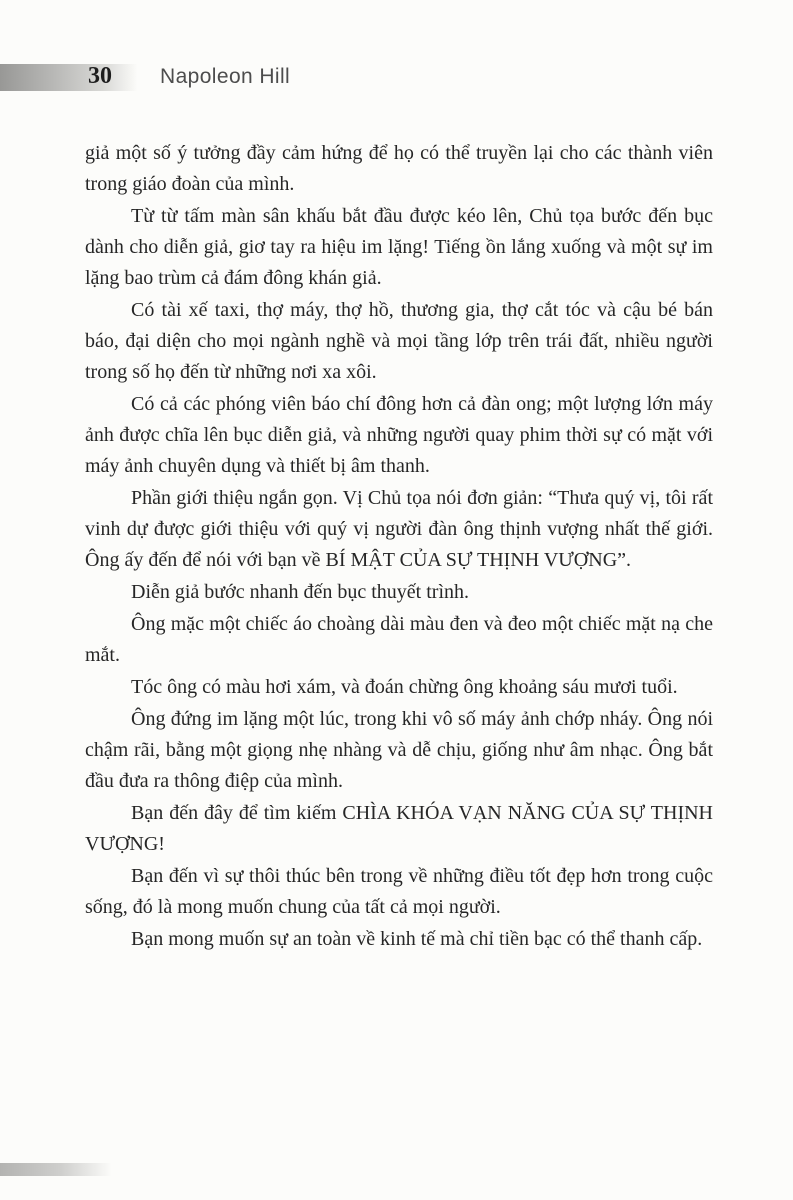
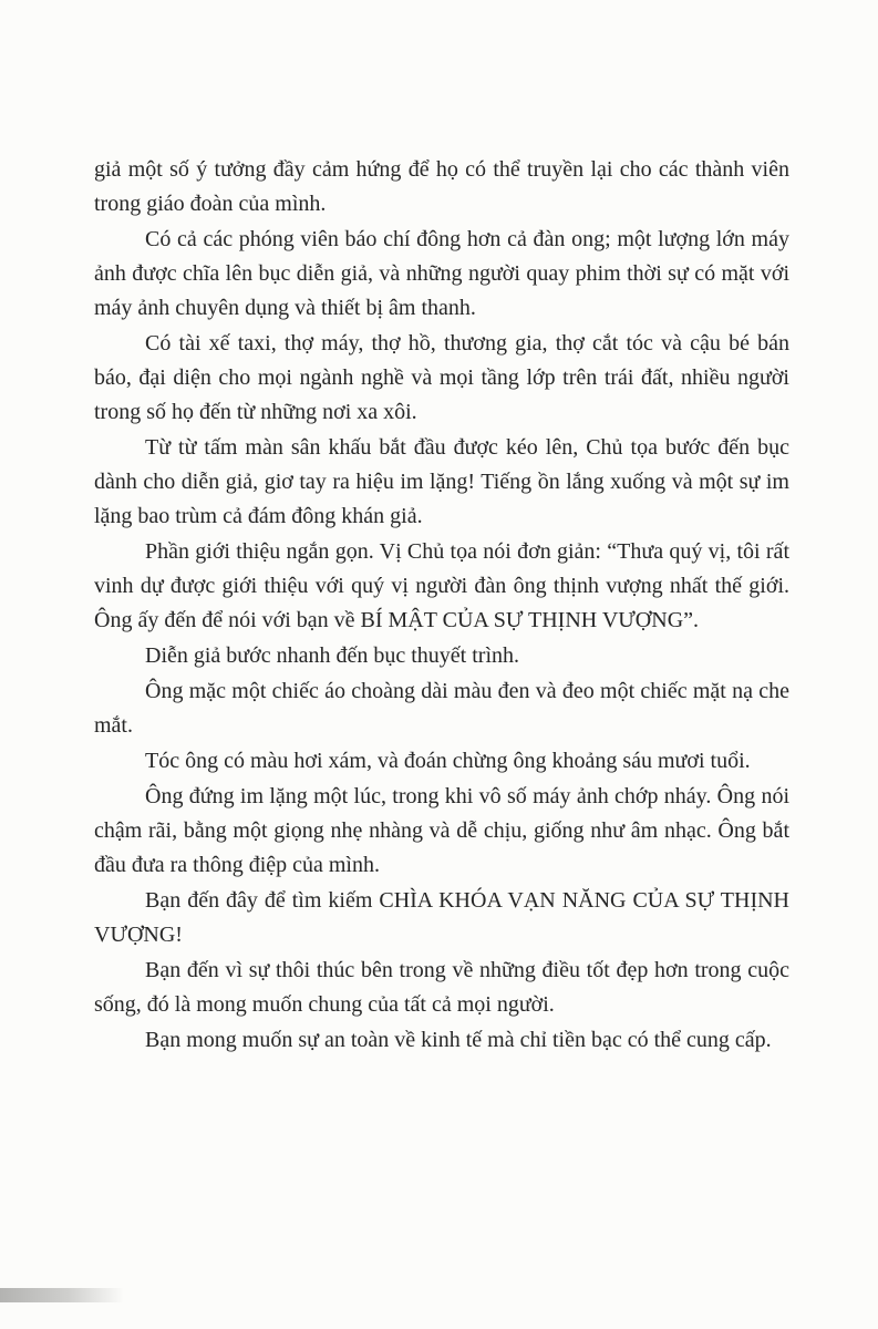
- 30
- Napoleon Hill
  giả một số ý tưởng đầy cảm hứng để họ có thể truyền lại cho các thành viên trong giáo đoàn của mình.
- Từ từ tấm màn sân khấu bắt đầu được kéo lên, Chủ tọa bước đến bục dành cho diễn giả, giơ tay ra hiệu im lặng! Tiếng ồn lắng xuống và một sự im lặng bao trùm cả đám đông khán giả.
+ Có cả các phóng viên báo chí đông hơn cả đàn ong; một lượng lớn máy ảnh được chĩa lên bục diễn giả, và những người quay phim thời sự có mặt với máy ảnh chuyên dụng và thiết bị âm thanh.
  Có tài xế taxi, thợ máy, thợ hồ, thương gia, thợ cắt tóc và cậu bé bán báo, đại diện cho mọi ngành nghề và mọi tầng lớp trên trái đất, nhiều người trong số họ đến từ những nơi xa xôi.
- Có cả các phóng viên báo chí đông hơn cả đàn ong; một lượng lớn máy ảnh được chĩa lên bục diễn giả, và những người quay phim thời sự có mặt với máy ảnh chuyên dụng và thiết bị âm thanh.
+ Từ từ tấm màn sân khấu bắt đầu được kéo lên, Chủ tọa bước đến bục dành cho diễn giả, giơ tay ra hiệu im lặng! Tiếng ồn lắng xuống và một sự im lặng bao trùm cả đám đông khán giả.
  Phần giới thiệu ngắn gọn. Vị Chủ tọa nói đơn giản: “Thưa quý vị, tôi rất vinh dự được giới thiệu với quý vị người đàn ông thịnh vượng nhất thế giới. Ông ấy đến để nói với bạn về BÍ MẬT CỦA SỰ THỊNH VƯỢNG”.
  Diễn giả bước nhanh đến bục thuyết trình.
  Ông mặc một chiếc áo choàng dài màu đen và đeo một chiếc mặt nạ che mắt.
  Tóc ông có màu hơi xám, và đoán chừng ông khoảng sáu mươi tuổi.
  Ông đứng im lặng một lúc, trong khi vô số máy ảnh chớp nháy. Ông nói chậm rãi, bằng một giọng nhẹ nhàng và dễ chịu, giống như âm nhạc. Ông bắt đầu đưa ra thông điệp của mình.
  Bạn đến đây để tìm kiếm CHÌA KHÓA VẠN NĂNG CỦA SỰ THỊNH VƯỢNG!
  Bạn đến vì sự thôi thúc bên trong về những điều tốt đẹp hơn trong cuộc sống, đó là mong muốn chung của tất cả mọi người.
- Bạn mong muốn sự an toàn về kinh tế mà chỉ tiền bạc có thể thanh cấp.
+ Bạn mong muốn sự an toàn về kinh tế mà chỉ tiền bạc có thể cung cấp.
